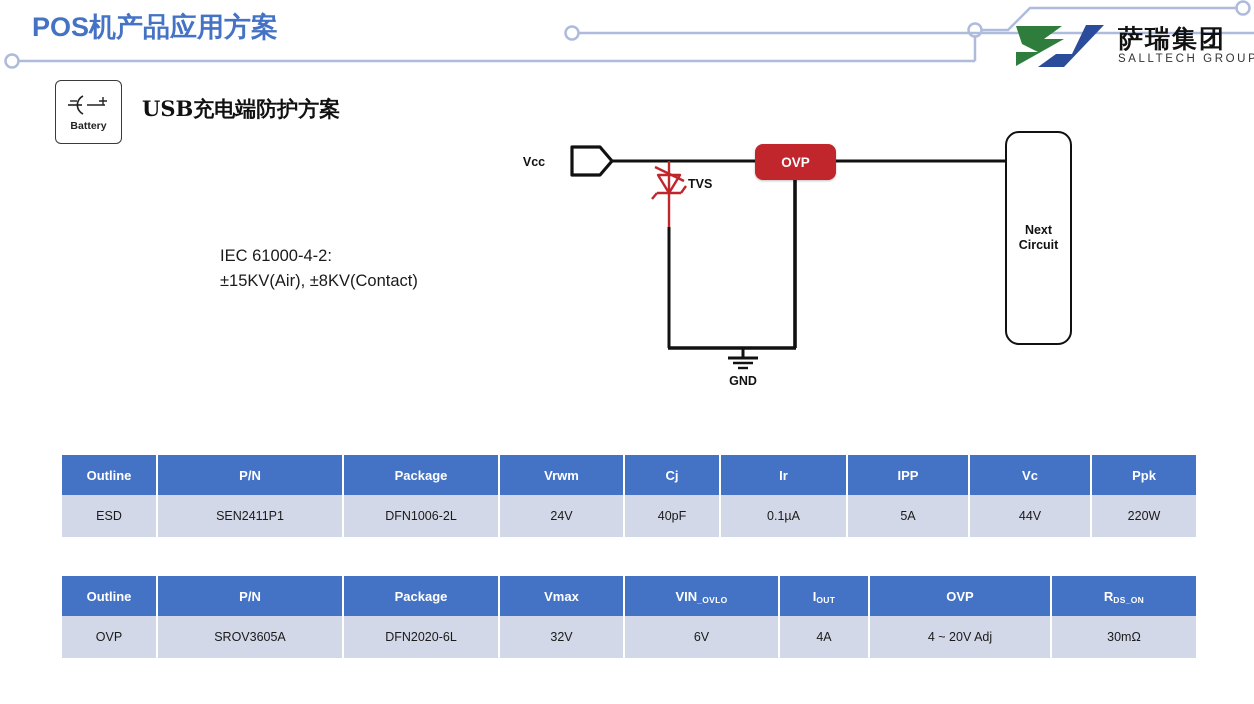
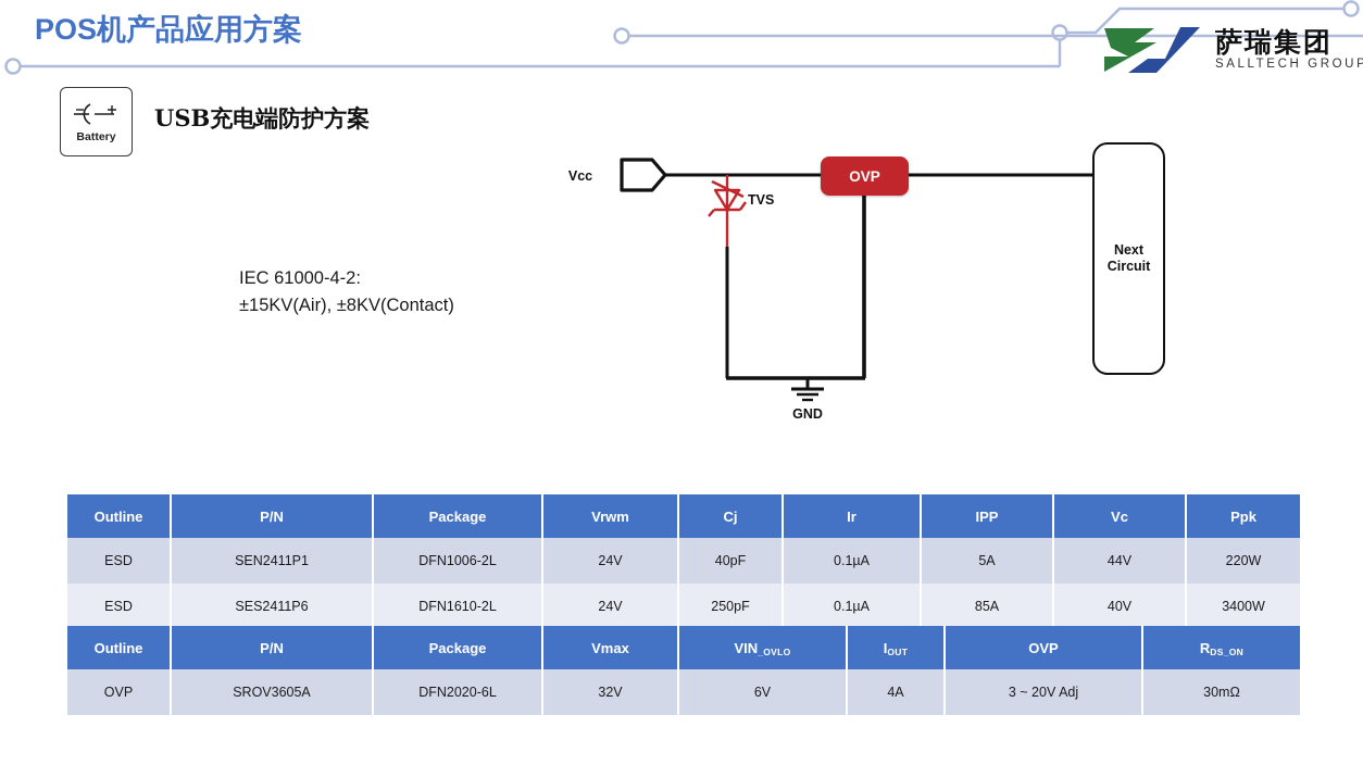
  POS机产品应用方案
  萨瑞集团
  SALLTECH GROUP
  Battery
  USB充电端防护方案
  IEC 61000-4-2:
  ±15KV(Air), ±8KV(Contact)
  Vcc
  TVS
  GND
  OVP
  Next
  Circuit
  Outline	P/N	Package	Vrwm	Cj	Ir	IPP	Vc	Ppk
  ESD	SEN2411P1	DFN1006-2L	24V	40pF	0.1µA	5A	44V	220W
+ ESD	SES2411P6	DFN1610-2L	24V	250pF	0.1µA	85A	40V	3400W
  Outline	P/N	Package	Vmax	VIN_OVLO	IOUT	OVP	RDS_ON
- OVP	SROV3605A	DFN2020-6L	32V	6V	4A	4 ~ 20V Adj	30mΩ
+ OVP	SROV3605A	DFN2020-6L	32V	6V	4A	3 ~ 20V Adj	30mΩ
